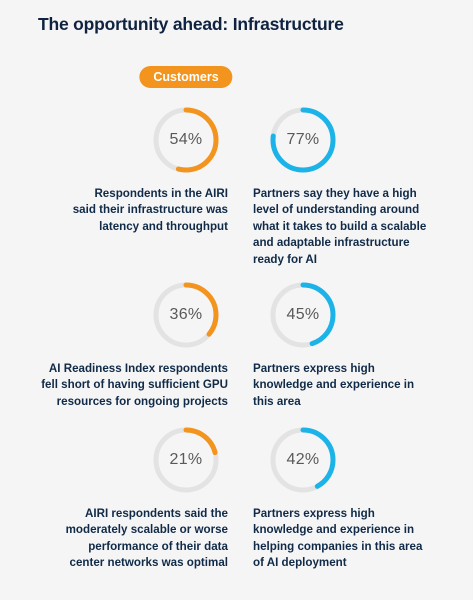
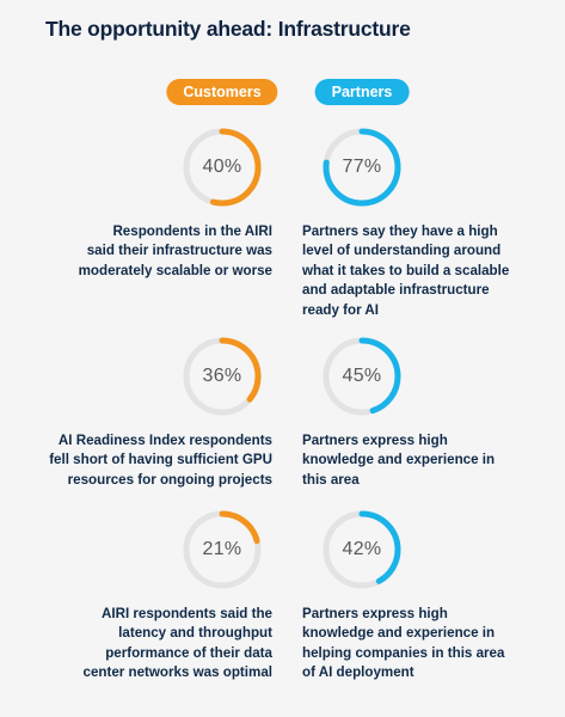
  The opportunity ahead: Infrastructure
  Customers
+ Partners
- 54%
+ 40%
  Respondents in the AIRI
  said their infrastructure was
- latency and throughput
+ moderately scalable or worse
  77%
  Partners say they have a high
  level of understanding around
  what it takes to build a scalable
  and adaptable infrastructure
  ready for AI
  36%
  AI Readiness Index respondents
  fell short of having sufficient GPU
  resources for ongoing projects
  45%
  Partners express high
  knowledge and experience in
  this area
  21%
  AIRI respondents said the
- moderately scalable or worse
+ latency and throughput
  performance of their data
  center networks was optimal
  42%
  Partners express high
  knowledge and experience in
  helping companies in this area
  of AI deployment
